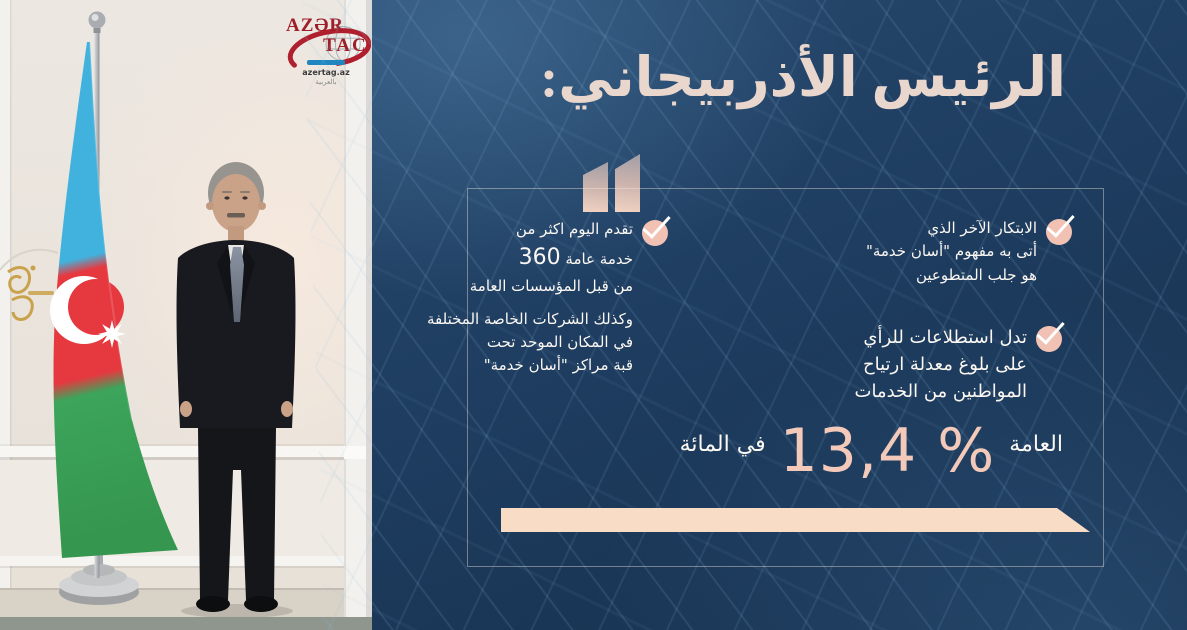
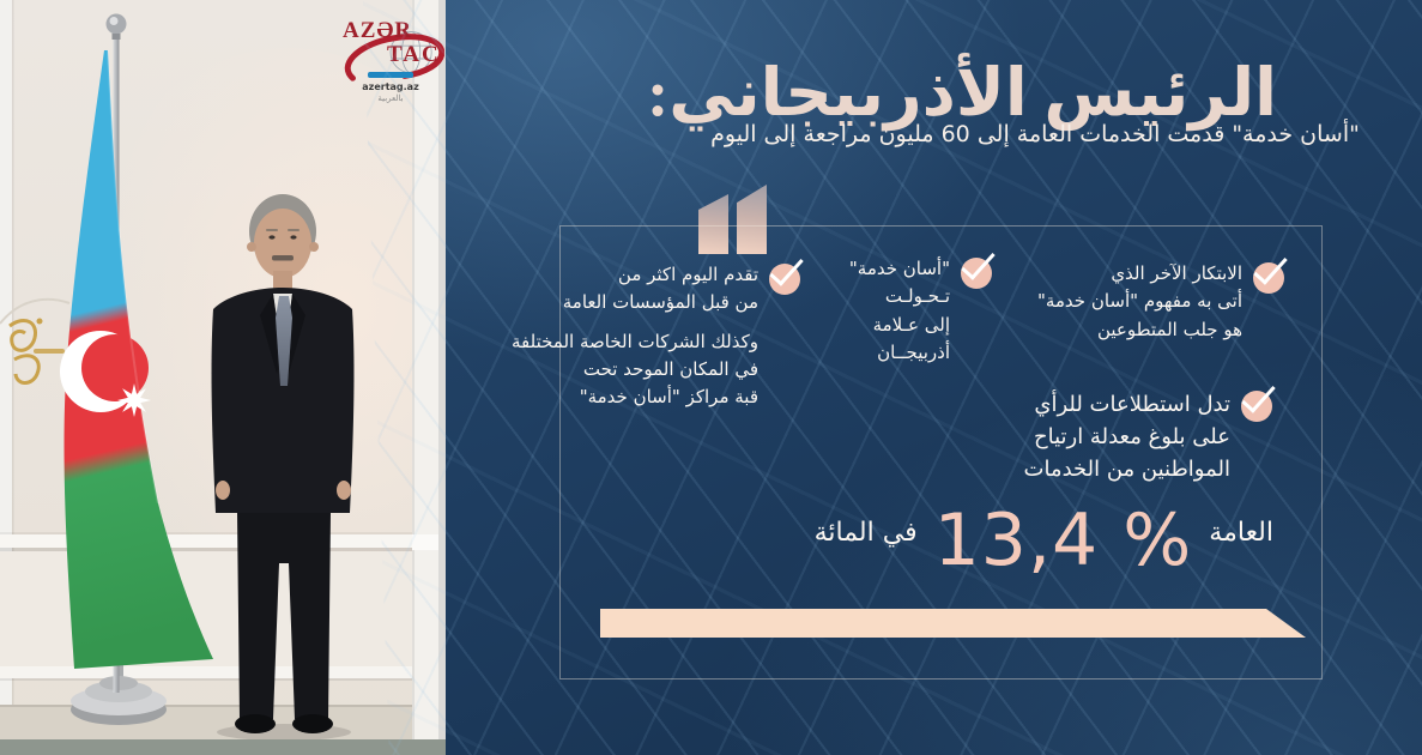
  الرئيس الأذربيجاني:
+ "أسان خدمة" قدمت الخدمات العامة إلى 60 مليون مراجعة إلى اليوم
  الابتكار الآخر الذي
  أتى به مفهوم "أسان خدمة"
  هو جلب المتطوعين
+ "أسان خدمة"
+ تـحـولـت
+ إلى عـلامة
+ أذربيجــان
  تقدم اليوم اكثر من
- 360 خدمة عامة
  من قبل المؤسسات العامة
  وكذلك الشركات الخاصة المختلفة
  في المكان الموحد تحت
  قبة مراكز "أسان خدمة"
  تدل استطلاعات للرأي
  على بلوغ معدلة ارتياح
  المواطنين من الخدمات
  العامة
  13,4 %
  في المائة
